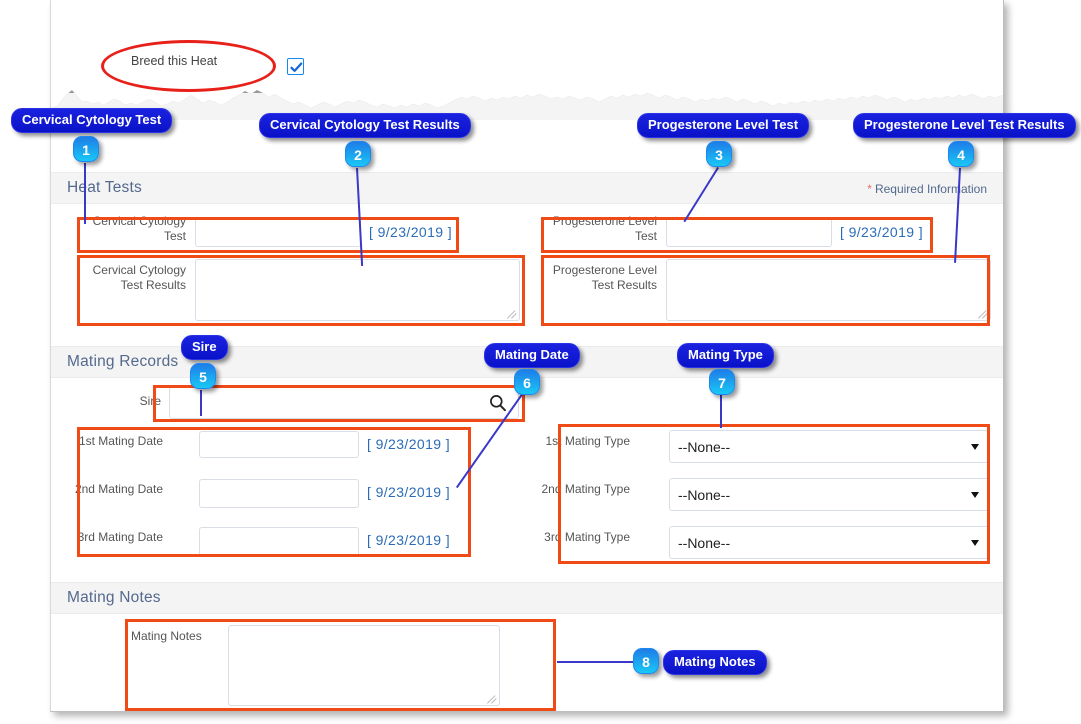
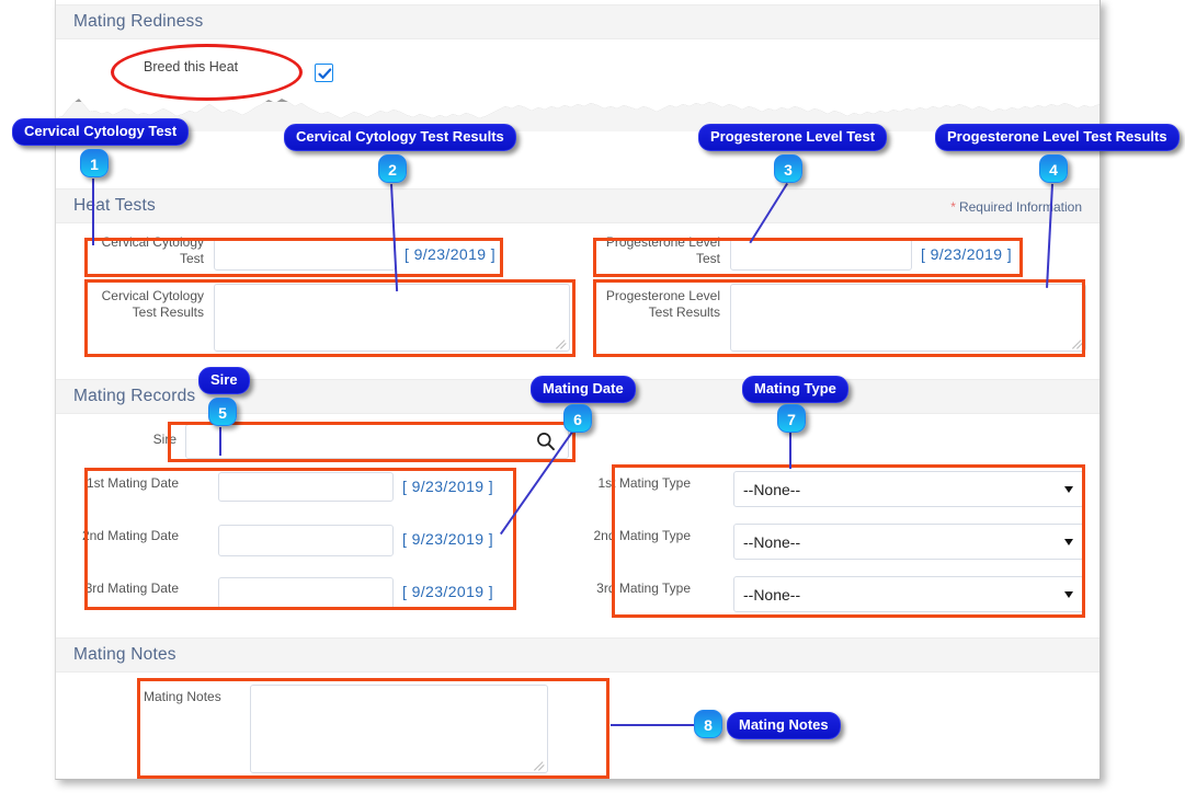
+ Mating Rediness
  Breed this Heat
  Heat Tests
  * Required Information
  Cervical Cytology
  Test
  [ 9/23/2019 ]
  Cervical Cytology
  Test Results
  Progesterone Level
  Test
  [ 9/23/2019 ]
  Progesterone Level
  Test Results
  Mating Records
  Sire
  1st Mating Date
  [ 9/23/2019 ]
  2nd Mating Date
  [ 9/23/2019 ]
  3rd Mating Date
  [ 9/23/2019 ]
  1st Mating Type
  --None--
  2nd Mating Type
  --None--
  3rd Mating Type
  --None--
  Mating Notes
  Mating Notes
  Cervical Cytology Test
  1
  Cervical Cytology Test Results
  2
  Progesterone Level Test
  3
  Progesterone Level Test Results
  4
  Sire
  5
  Mating Date
  6
  Mating Type
  7
  8
  Mating Notes
